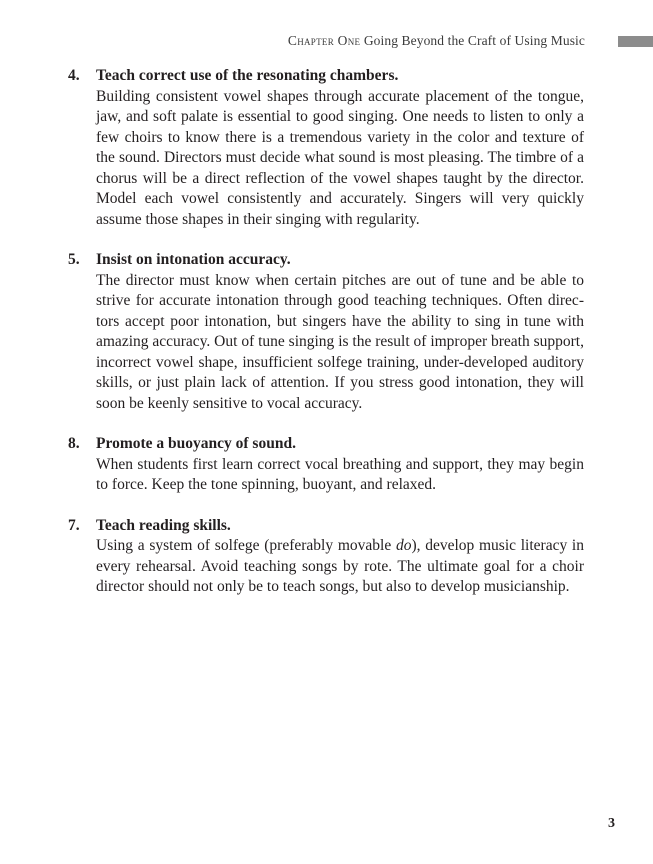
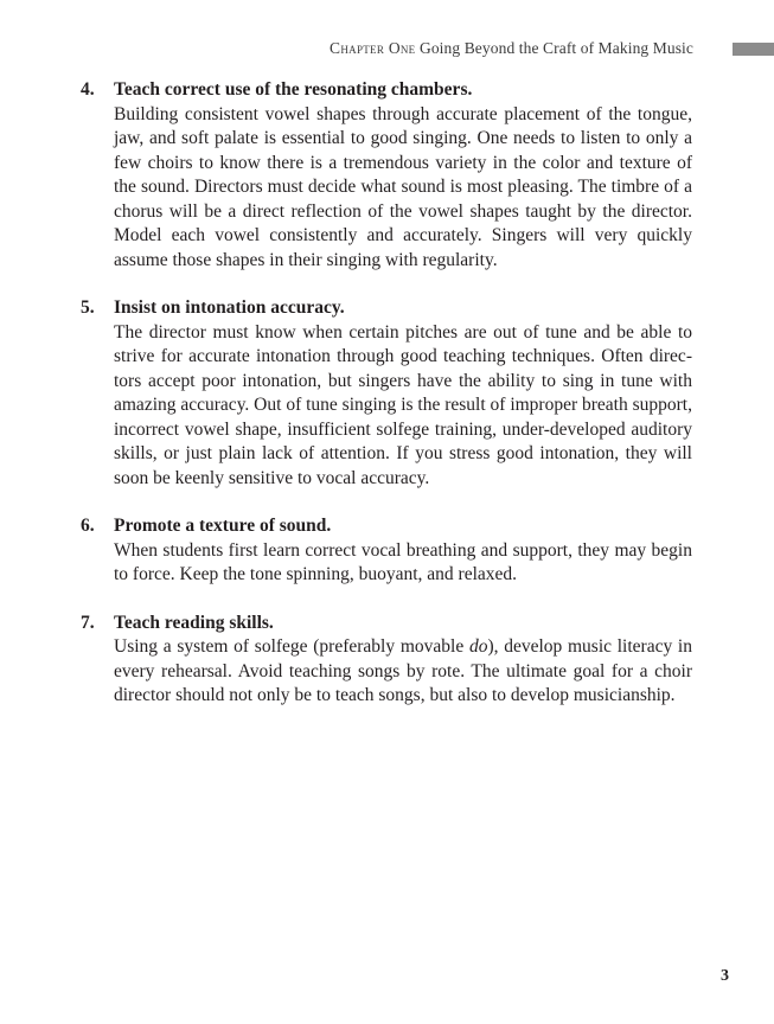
- Chapter One Going Beyond the Craft of Using Music
+ Chapter One Going Beyond the Craft of Making Music
  4.
  Teach correct use of the resonating chambers.
  Building consistent vowel shapes through accurate placement of the tongue, jaw, and soft palate is essential to good singing. One needs to listen to only a few choirs to know there is a tremendous variety in the color and texture of the sound. Directors must decide what sound is most pleasing. The timbre of a chorus will be a direct reflection of the vowel shapes taught by the director. Model each vowel consistently and accurately. Singers will very quickly assume those shapes in their singing with regularity.
  5.
  Insist on intonation accuracy.
  The director must know when certain pitches are out of tune and be able to strive for accurate intonation through good teaching techniques. Often direc­tors accept poor intonation, but singers have the ability to sing in tune with amazing accuracy. Out of tune singing is the result of improper breath support, incorrect vowel shape, insufficient solfege training, under-developed auditory skills, or just plain lack of attention. If you stress good intonation, they will soon be keenly sensitive to vocal accuracy.
- 8.
+ 6.
- Promote a buoyancy of sound.
+ Promote a texture of sound.
  When students first learn correct vocal breathing and support, they may begin to force. Keep the tone spinning, buoyant, and relaxed.
  7.
  Teach reading skills.
  Using a system of solfege (preferably movable do), develop music literacy in every rehearsal. Avoid teaching songs by rote. The ultimate goal for a choir director should not only be to teach songs, but also to develop musicianship.
  3
